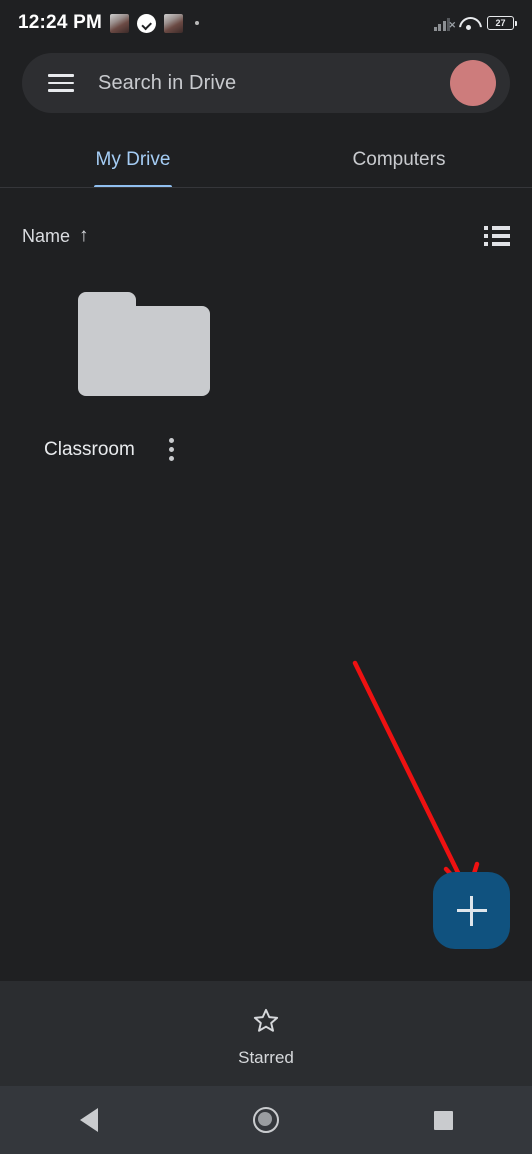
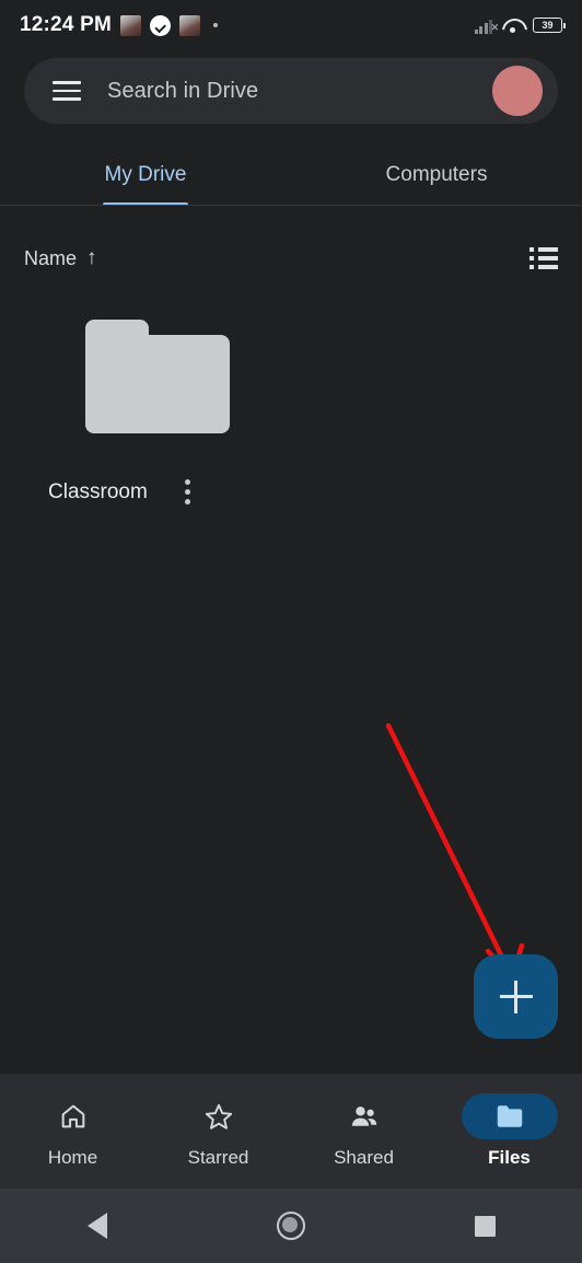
  12:24 PM
  ✕
- 27
+ 39
  Search in Drive
  My Drive
  Computers
  Name
  ↑
  Classroom
+ Home
  Starred
+ Shared
+ Files
